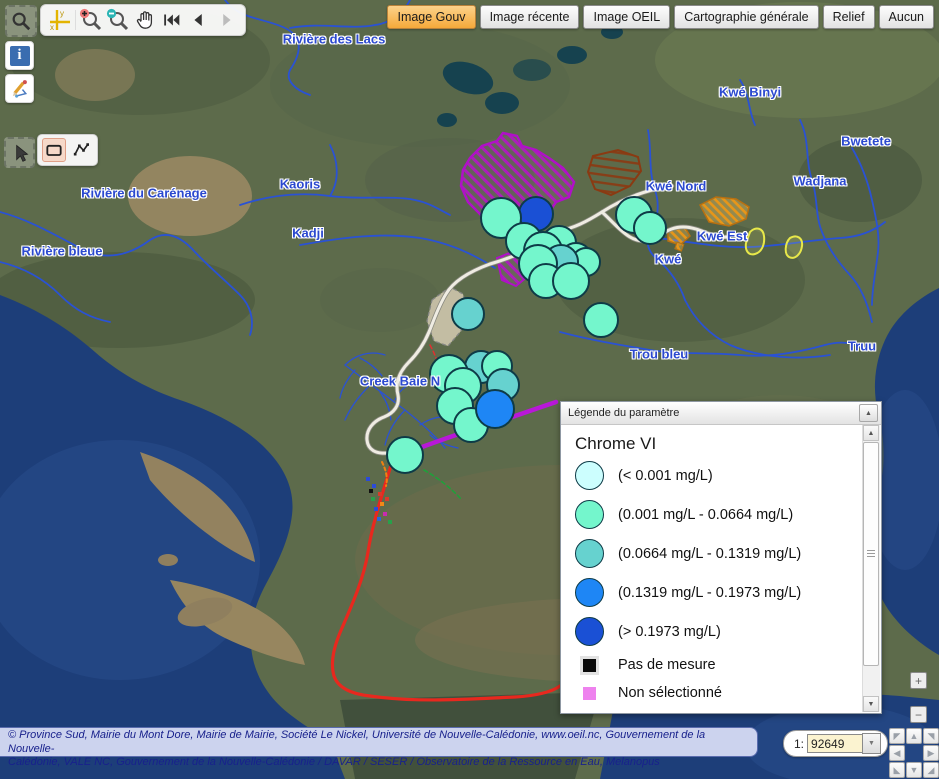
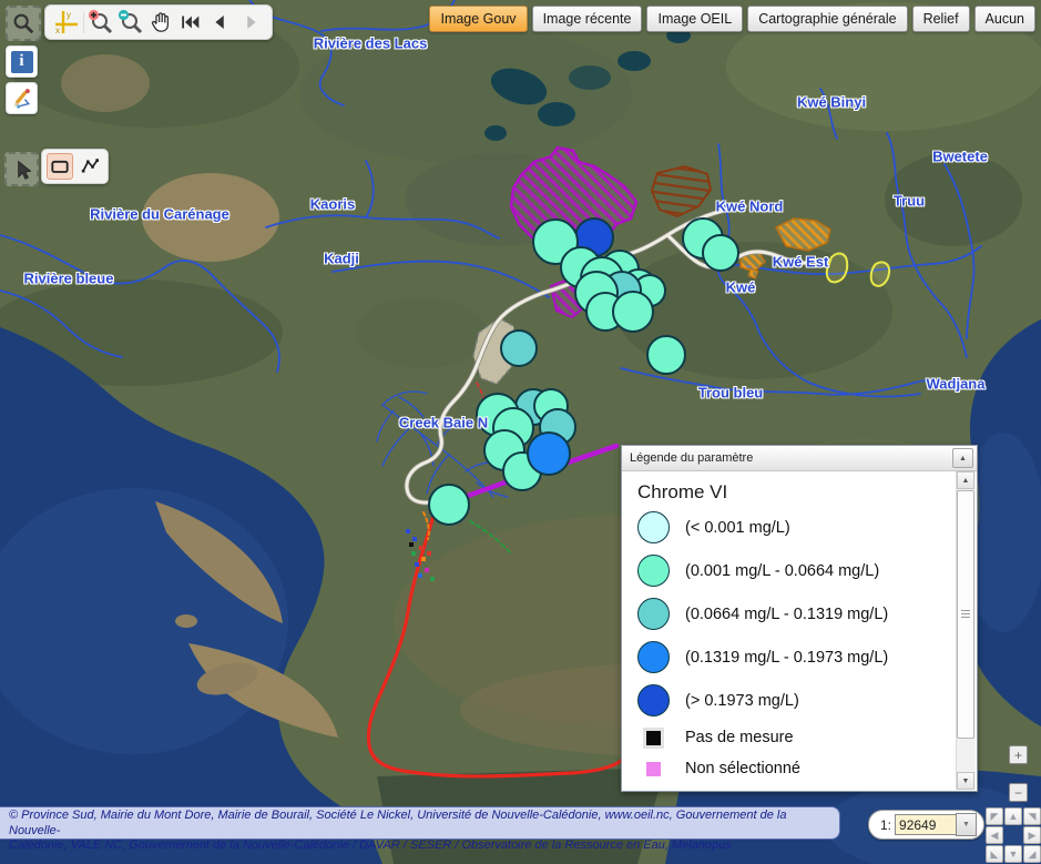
  Rivière des Lacs
  Kwé Binyi
  Bwetete
- Wadjana
+ Truu
  Kaoris
  Rivière du Carénage
  Kwé Nord
  Kwé Est
  Kwé
  Kadji
  Rivière bleue
  Trou bleu
- Truu
+ Wadjana
  Creek Baie N
  y
  x
  i
  Image Gouv
  Image récente
  Image OEIL
  Cartographie générale
  Relief
  Aucun
  Légende du paramètre
  Chrome VI
  (< 0.001 mg/L)
  (0.001 mg/L - 0.0664 mg/L)
  (0.0664 mg/L - 0.1319 mg/L)
  (0.1319 mg/L - 0.1973 mg/L)
  (> 0.1973 mg/L)
  Pas de mesure
  Non sélectionné
- © Province Sud, Mairie du Mont Dore, Mairie de Mairie, Société Le Nickel, Université de Nouvelle-Calédonie, www.oeil.nc, Gouvernement de la Nouvelle-
+ © Province Sud, Mairie du Mont Dore, Mairie de Bourail, Société Le Nickel, Université de Nouvelle-Calédonie, www.oeil.nc, Gouvernement de la Nouvelle-
  Calédonie, VALE NC, Gouvernement de la Nouvelle-Calédonie / DAVAR / SESER / Observatoire de la Ressource en Eau, Melanopus
  1:
  92649
  ◤
  ▲
  ◥
  ◀
  ▶
  ◣
  ▼
  ◢
  +
  −
